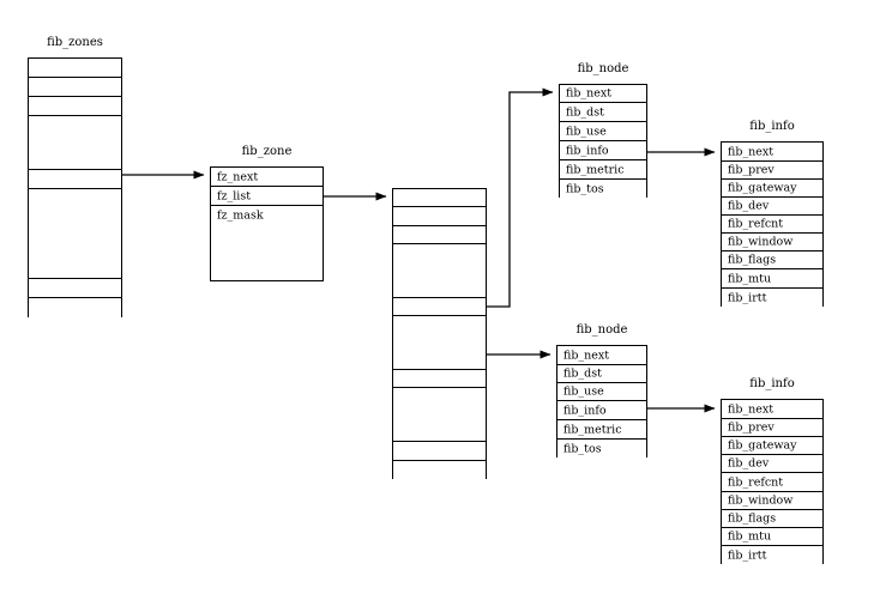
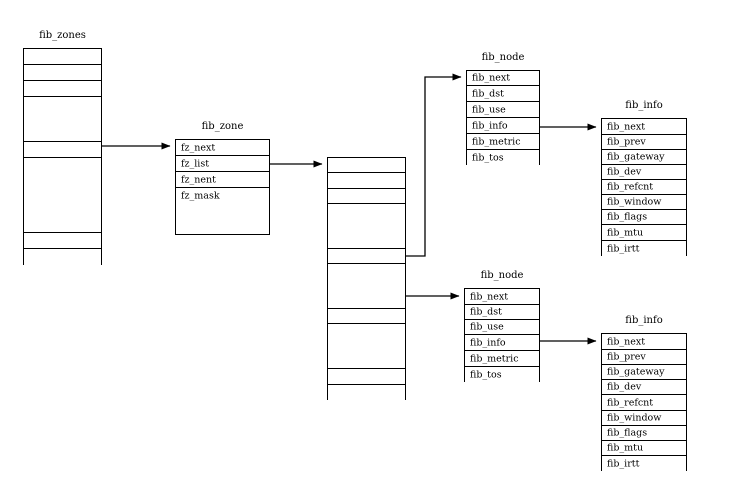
  fib_zones
  fib_zone
  fz_next
  fz_list
+ fz_nent
  fz_mask
  fib_node
  fib_next
  fib_dst
  fib_use
  fib_info
  fib_metric
  fib_tos
  fib_info
  fib_next
  fib_prev
  fib_gateway
  fib_dev
  fib_refcnt
  fib_window
  fib_flags
  fib_mtu
  fib_irtt
  fib_node
  fib_next
  fib_dst
  fib_use
  fib_info
  fib_metric
  fib_tos
  fib_info
  fib_next
  fib_prev
  fib_gateway
  fib_dev
  fib_refcnt
  fib_window
  fib_flags
  fib_mtu
  fib_irtt
